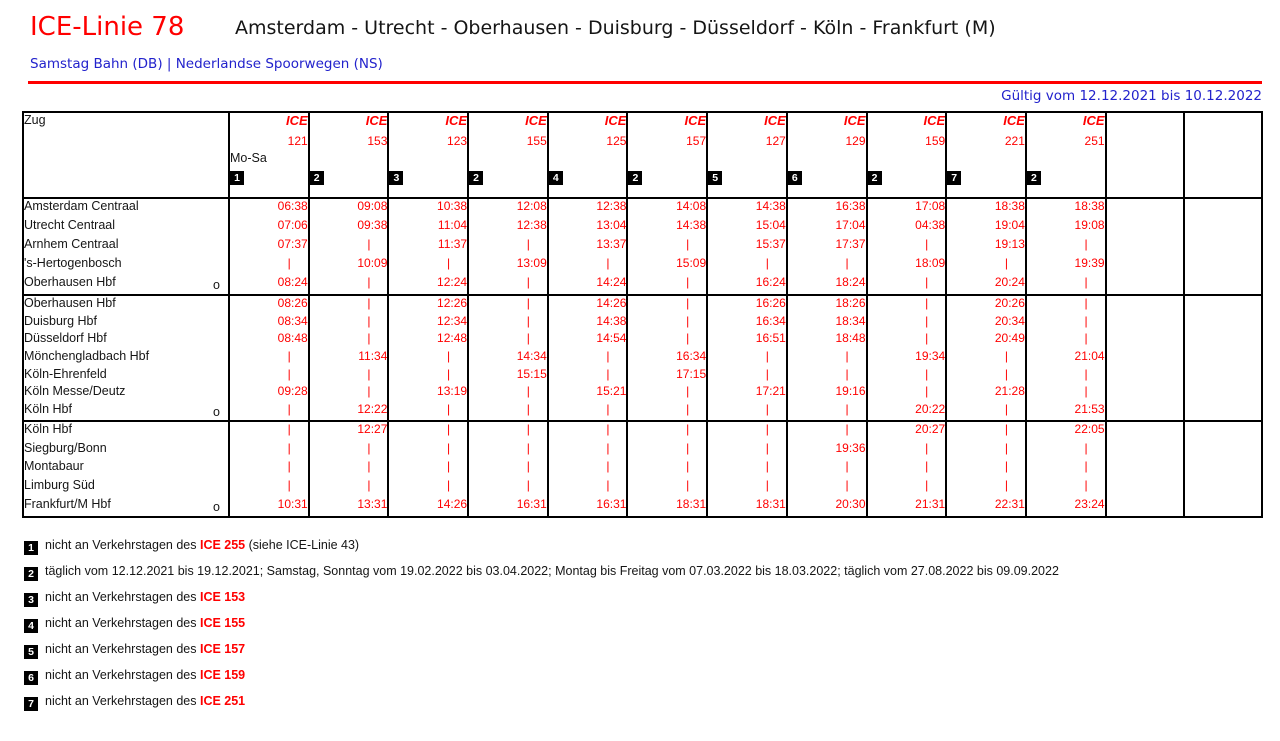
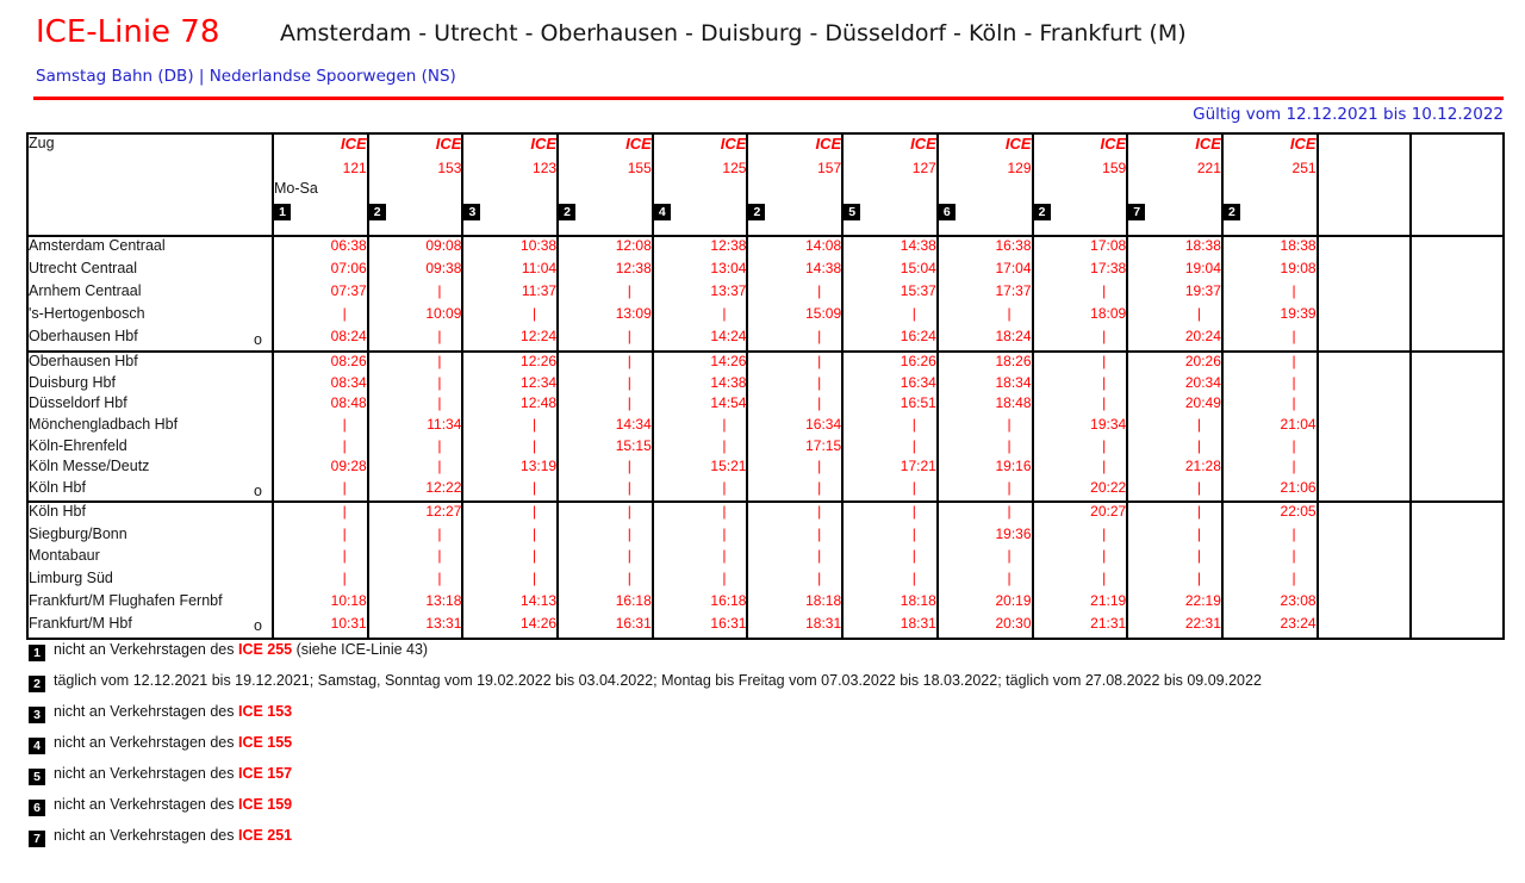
  ICE-Linie 78
  Amsterdam - Utrecht - Oberhausen - Duisburg - Düsseldorf - Köln - Frankfurt (M)
  Samstag Bahn (DB) | Nederlandse Spoorwegen (NS)
  Gültig vom 12.12.2021 bis 10.12.2022
  Zug	ICE	ICE	ICE	ICE	ICE	ICE	ICE	ICE	ICE	ICE	ICE
  	121	153	123	155	125	157	127	129	159	221	251
  	Mo-Sa
  	1	2	3	2	4	2	5	6	2	7	2
  Amsterdam Centraal	06:38	09:08	10:38	12:08	12:38	14:08	14:38	16:38	17:08	18:38	18:38
- Utrecht Centraal	07:06	09:38	11:04	12:38	13:04	14:38	15:04	17:04	04:38	19:04	19:08
+ Utrecht Centraal	07:06	09:38	11:04	12:38	13:04	14:38	15:04	17:04	17:38	19:04	19:08
- Arnhem Centraal	07:37	|	11:37	|	13:37	|	15:37	17:37	|	19:13	|
+ Arnhem Centraal	07:37	|	11:37	|	13:37	|	15:37	17:37	|	19:37	|
  's-Hertogenbosch	|	10:09	|	13:09	|	15:09	|	|	18:09	|	19:39
  Oberhausen Hbf o	08:24	|	12:24	|	14:24	|	16:24	18:24	|	20:24	|
  Oberhausen Hbf	08:26	|	12:26	|	14:26	|	16:26	18:26	|	20:26	|
  Duisburg Hbf	08:34	|	12:34	|	14:38	|	16:34	18:34	|	20:34	|
  Düsseldorf Hbf	08:48	|	12:48	|	14:54	|	16:51	18:48	|	20:49	|
  Mönchengladbach Hbf	|	11:34	|	14:34	|	16:34	|	|	19:34	|	21:04
  Köln-Ehrenfeld	|	|	|	15:15	|	17:15	|	|	|	|	|
  Köln Messe/Deutz	09:28	|	13:19	|	15:21	|	17:21	19:16	|	21:28	|
- Köln Hbf o	|	12:22	|	|	|	|	|	|	20:22	|	21:53
+ Köln Hbf o	|	12:22	|	|	|	|	|	|	20:22	|	21:06
  Köln Hbf	|	12:27	|	|	|	|	|	|	20:27	|	22:05
  Siegburg/Bonn	|	|	|	|	|	|	|	19:36	|	|	|
  Montabaur	|	|	|	|	|	|	|	|	|	|	|
  Limburg Süd	|	|	|	|	|	|	|	|	|	|	|
+ Frankfurt/M Flughafen Fernbf	10:18	13:18	14:13	16:18	16:18	18:18	18:18	20:19	21:19	22:19	23:08
  Frankfurt/M Hbf o	10:31	13:31	14:26	16:31	16:31	18:31	18:31	20:30	21:31	22:31	23:24
  1 nicht an Verkehrstagen des ICE 255 (siehe ICE-Linie 43)
  2 täglich vom 12.12.2021 bis 19.12.2021; Samstag, Sonntag vom 19.02.2022 bis 03.04.2022; Montag bis Freitag vom 07.03.2022 bis 18.03.2022; täglich vom 27.08.2022 bis 09.09.2022
  3 nicht an Verkehrstagen des ICE 153
  4 nicht an Verkehrstagen des ICE 155
  5 nicht an Verkehrstagen des ICE 157
  6 nicht an Verkehrstagen des ICE 159
  7 nicht an Verkehrstagen des ICE 251
